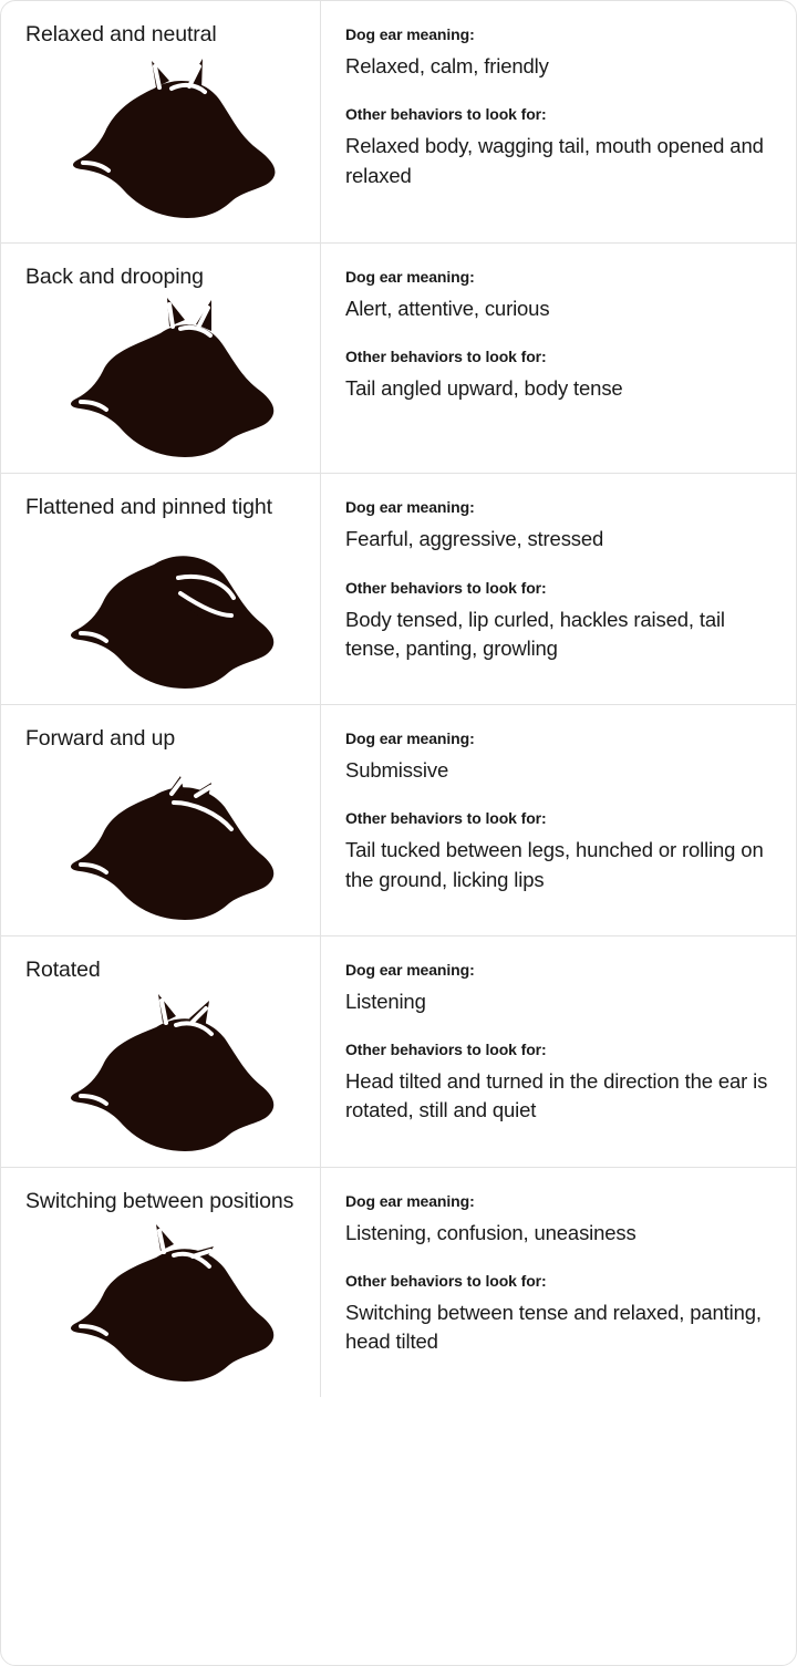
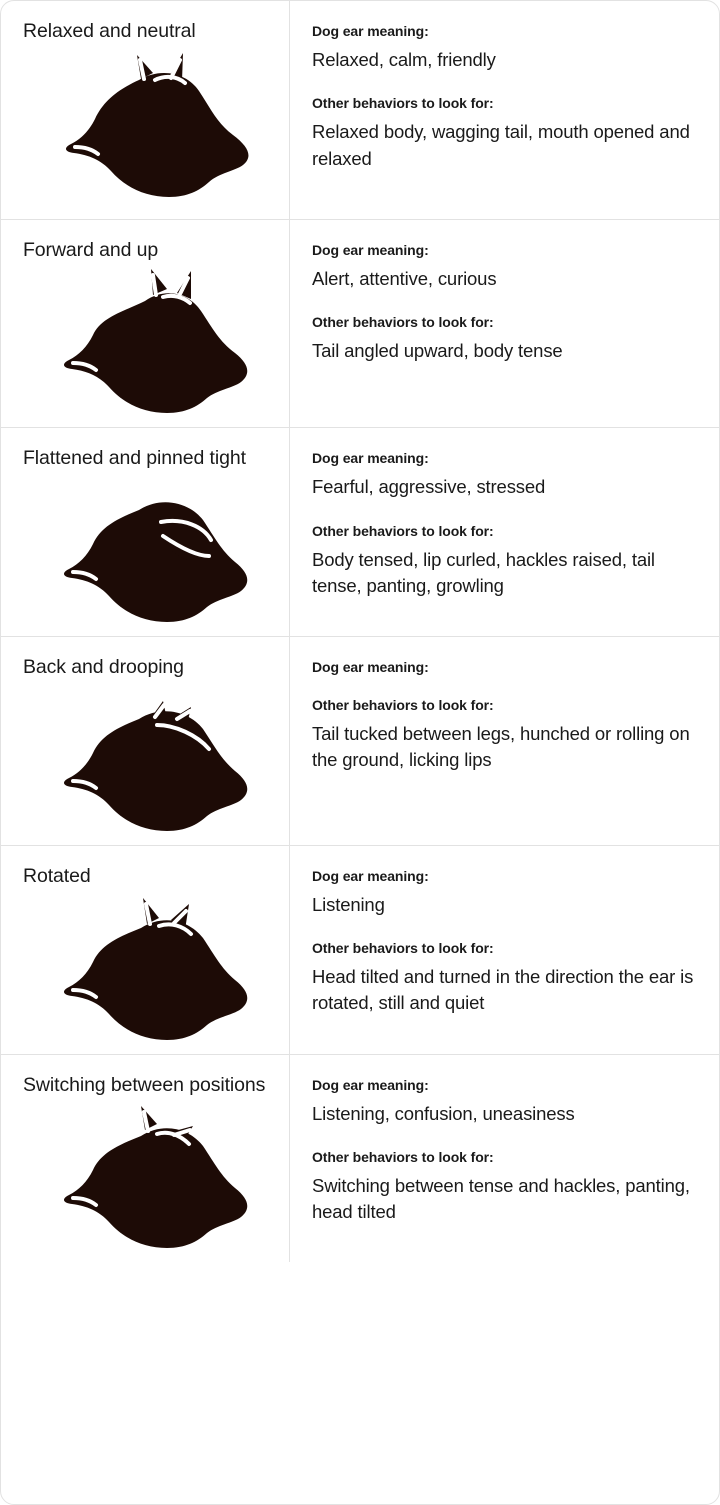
  Relaxed and neutral
  Dog ear meaning:
  Relaxed, calm, friendly
  Other behaviors to look for:
  Relaxed body, wagging tail, mouth opened and relaxed
- Back and drooping
+ Forward and up
  Dog ear meaning:
  Alert, attentive, curious
  Other behaviors to look for:
  Tail angled upward, body tense
  Flattened and pinned tight
  Dog ear meaning:
  Fearful, aggressive, stressed
  Other behaviors to look for:
  Body tensed, lip curled, hackles raised, tail tense, panting, growling
- Forward and up
+ Back and drooping
  Dog ear meaning:
- Submissive
  Other behaviors to look for:
  Tail tucked between legs, hunched or rolling on the ground, licking lips
  Rotated
  Dog ear meaning:
  Listening
  Other behaviors to look for:
  Head tilted and turned in the direction the ear is rotated, still and quiet
  Switching between positions
  Dog ear meaning:
  Listening, confusion, uneasiness
  Other behaviors to look for:
- Switching between tense and relaxed, panting, head tilted
+ Switching between tense and hackles, panting, head tilted
